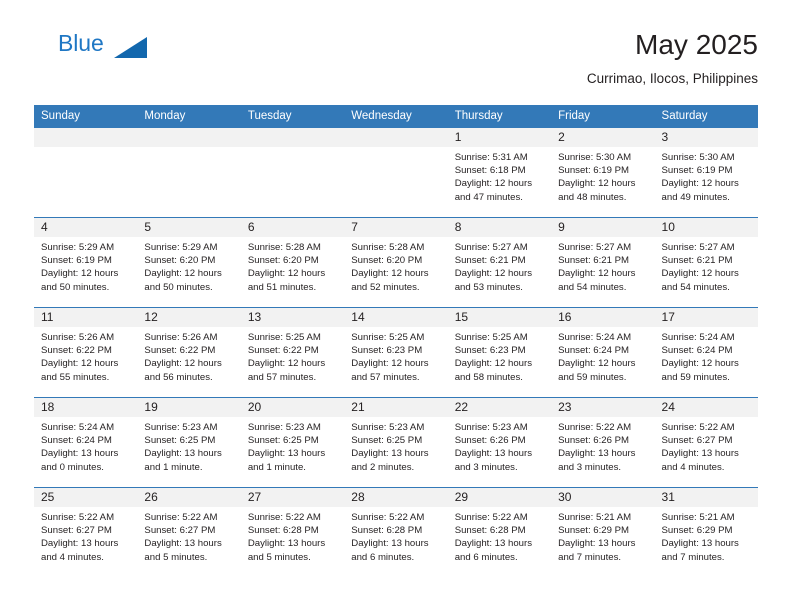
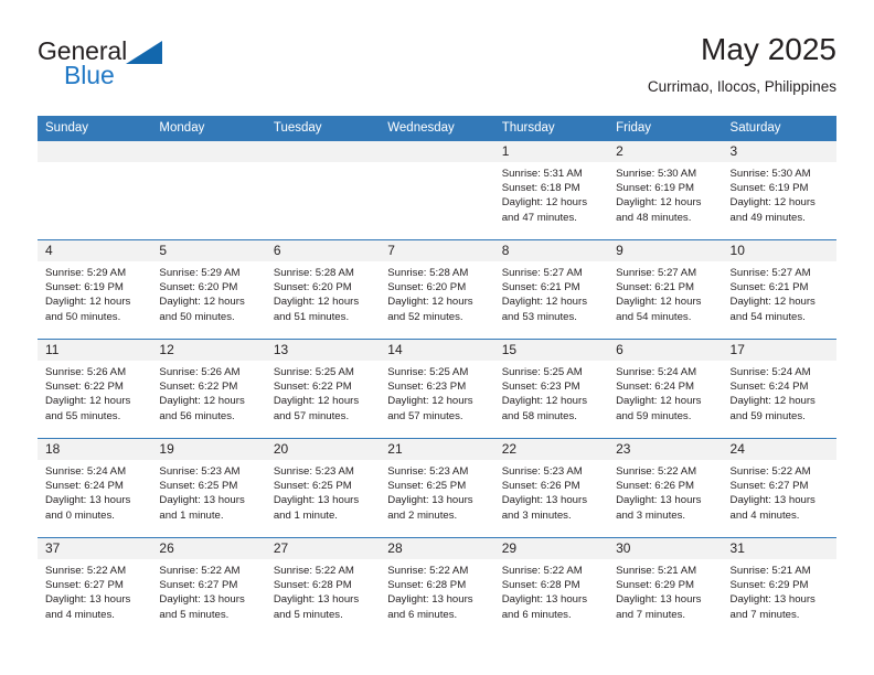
+ General
  Blue
  May 2025
  Currimao, Ilocos, Philippines
  Sunday	Monday	Tuesday	Wednesday	Thursday	Friday	Saturday
  				1Sunrise: 5:31 AMSunset: 6:18 PMDaylight: 12 hoursand 47 minutes.	2Sunrise: 5:30 AMSunset: 6:19 PMDaylight: 12 hoursand 48 minutes.	3Sunrise: 5:30 AMSunset: 6:19 PMDaylight: 12 hoursand 49 minutes.
  4Sunrise: 5:29 AMSunset: 6:19 PMDaylight: 12 hoursand 50 minutes.	5Sunrise: 5:29 AMSunset: 6:20 PMDaylight: 12 hoursand 50 minutes.	6Sunrise: 5:28 AMSunset: 6:20 PMDaylight: 12 hoursand 51 minutes.	7Sunrise: 5:28 AMSunset: 6:20 PMDaylight: 12 hoursand 52 minutes.	8Sunrise: 5:27 AMSunset: 6:21 PMDaylight: 12 hoursand 53 minutes.	9Sunrise: 5:27 AMSunset: 6:21 PMDaylight: 12 hoursand 54 minutes.	10Sunrise: 5:27 AMSunset: 6:21 PMDaylight: 12 hoursand 54 minutes.
- 11Sunrise: 5:26 AMSunset: 6:22 PMDaylight: 12 hoursand 55 minutes.	12Sunrise: 5:26 AMSunset: 6:22 PMDaylight: 12 hoursand 56 minutes.	13Sunrise: 5:25 AMSunset: 6:22 PMDaylight: 12 hoursand 57 minutes.	14Sunrise: 5:25 AMSunset: 6:23 PMDaylight: 12 hoursand 57 minutes.	15Sunrise: 5:25 AMSunset: 6:23 PMDaylight: 12 hoursand 58 minutes.	16Sunrise: 5:24 AMSunset: 6:24 PMDaylight: 12 hoursand 59 minutes.	17Sunrise: 5:24 AMSunset: 6:24 PMDaylight: 12 hoursand 59 minutes.
+ 11Sunrise: 5:26 AMSunset: 6:22 PMDaylight: 12 hoursand 55 minutes.	12Sunrise: 5:26 AMSunset: 6:22 PMDaylight: 12 hoursand 56 minutes.	13Sunrise: 5:25 AMSunset: 6:22 PMDaylight: 12 hoursand 57 minutes.	14Sunrise: 5:25 AMSunset: 6:23 PMDaylight: 12 hoursand 57 minutes.	15Sunrise: 5:25 AMSunset: 6:23 PMDaylight: 12 hoursand 58 minutes.	6Sunrise: 5:24 AMSunset: 6:24 PMDaylight: 12 hoursand 59 minutes.	17Sunrise: 5:24 AMSunset: 6:24 PMDaylight: 12 hoursand 59 minutes.
  18Sunrise: 5:24 AMSunset: 6:24 PMDaylight: 13 hoursand 0 minutes.	19Sunrise: 5:23 AMSunset: 6:25 PMDaylight: 13 hoursand 1 minute.	20Sunrise: 5:23 AMSunset: 6:25 PMDaylight: 13 hoursand 1 minute.	21Sunrise: 5:23 AMSunset: 6:25 PMDaylight: 13 hoursand 2 minutes.	22Sunrise: 5:23 AMSunset: 6:26 PMDaylight: 13 hoursand 3 minutes.	23Sunrise: 5:22 AMSunset: 6:26 PMDaylight: 13 hoursand 3 minutes.	24Sunrise: 5:22 AMSunset: 6:27 PMDaylight: 13 hoursand 4 minutes.
- 25Sunrise: 5:22 AMSunset: 6:27 PMDaylight: 13 hoursand 4 minutes.	26Sunrise: 5:22 AMSunset: 6:27 PMDaylight: 13 hoursand 5 minutes.	27Sunrise: 5:22 AMSunset: 6:28 PMDaylight: 13 hoursand 5 minutes.	28Sunrise: 5:22 AMSunset: 6:28 PMDaylight: 13 hoursand 6 minutes.	29Sunrise: 5:22 AMSunset: 6:28 PMDaylight: 13 hoursand 6 minutes.	30Sunrise: 5:21 AMSunset: 6:29 PMDaylight: 13 hoursand 7 minutes.	31Sunrise: 5:21 AMSunset: 6:29 PMDaylight: 13 hoursand 7 minutes.
+ 37Sunrise: 5:22 AMSunset: 6:27 PMDaylight: 13 hoursand 4 minutes.	26Sunrise: 5:22 AMSunset: 6:27 PMDaylight: 13 hoursand 5 minutes.	27Sunrise: 5:22 AMSunset: 6:28 PMDaylight: 13 hoursand 5 minutes.	28Sunrise: 5:22 AMSunset: 6:28 PMDaylight: 13 hoursand 6 minutes.	29Sunrise: 5:22 AMSunset: 6:28 PMDaylight: 13 hoursand 6 minutes.	30Sunrise: 5:21 AMSunset: 6:29 PMDaylight: 13 hoursand 7 minutes.	31Sunrise: 5:21 AMSunset: 6:29 PMDaylight: 13 hoursand 7 minutes.
